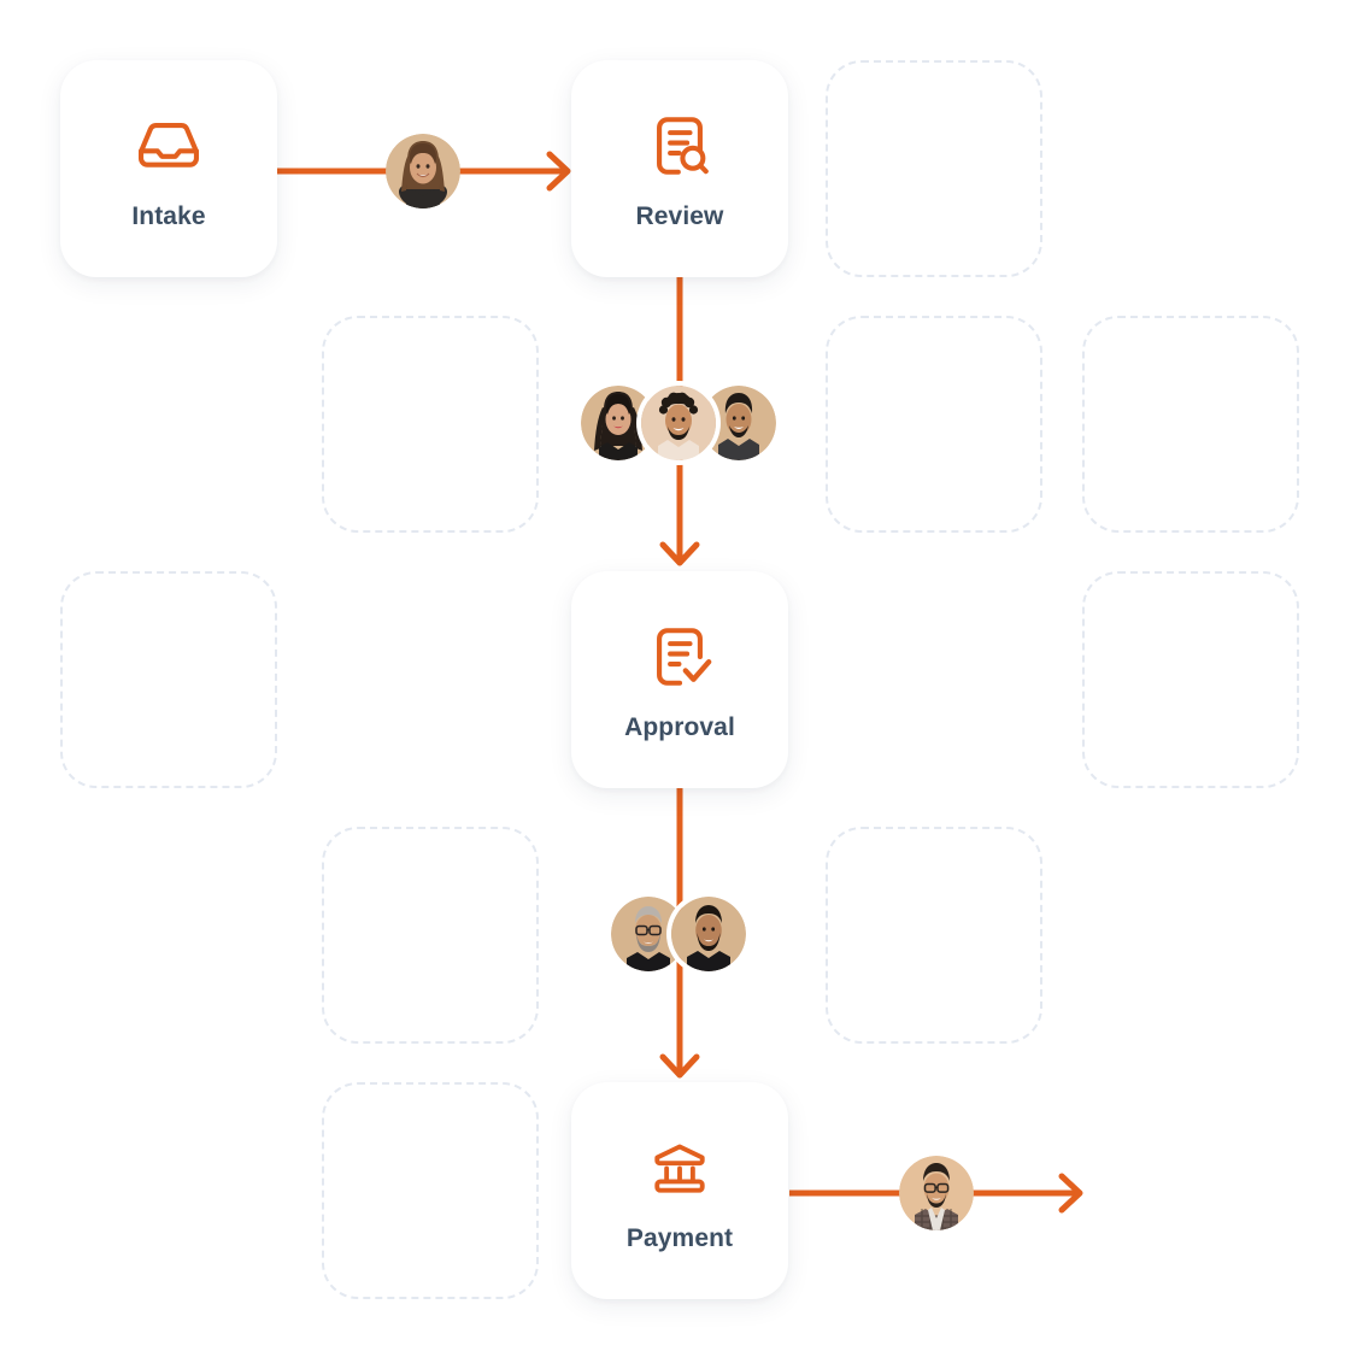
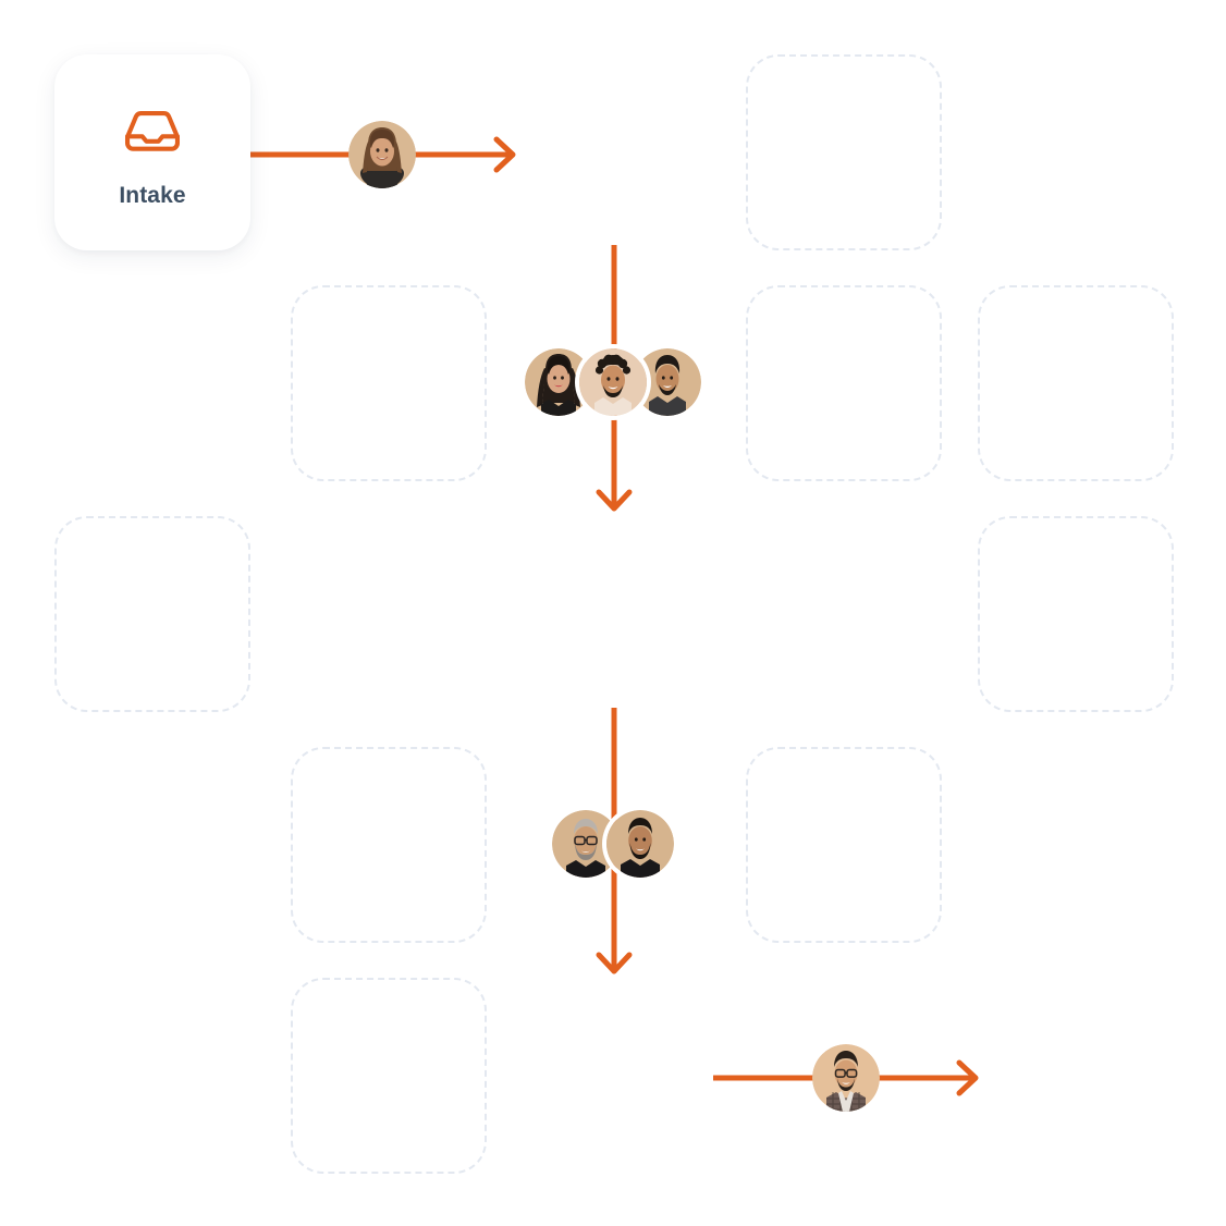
  Intake
- Review
- Approval
- Payment
